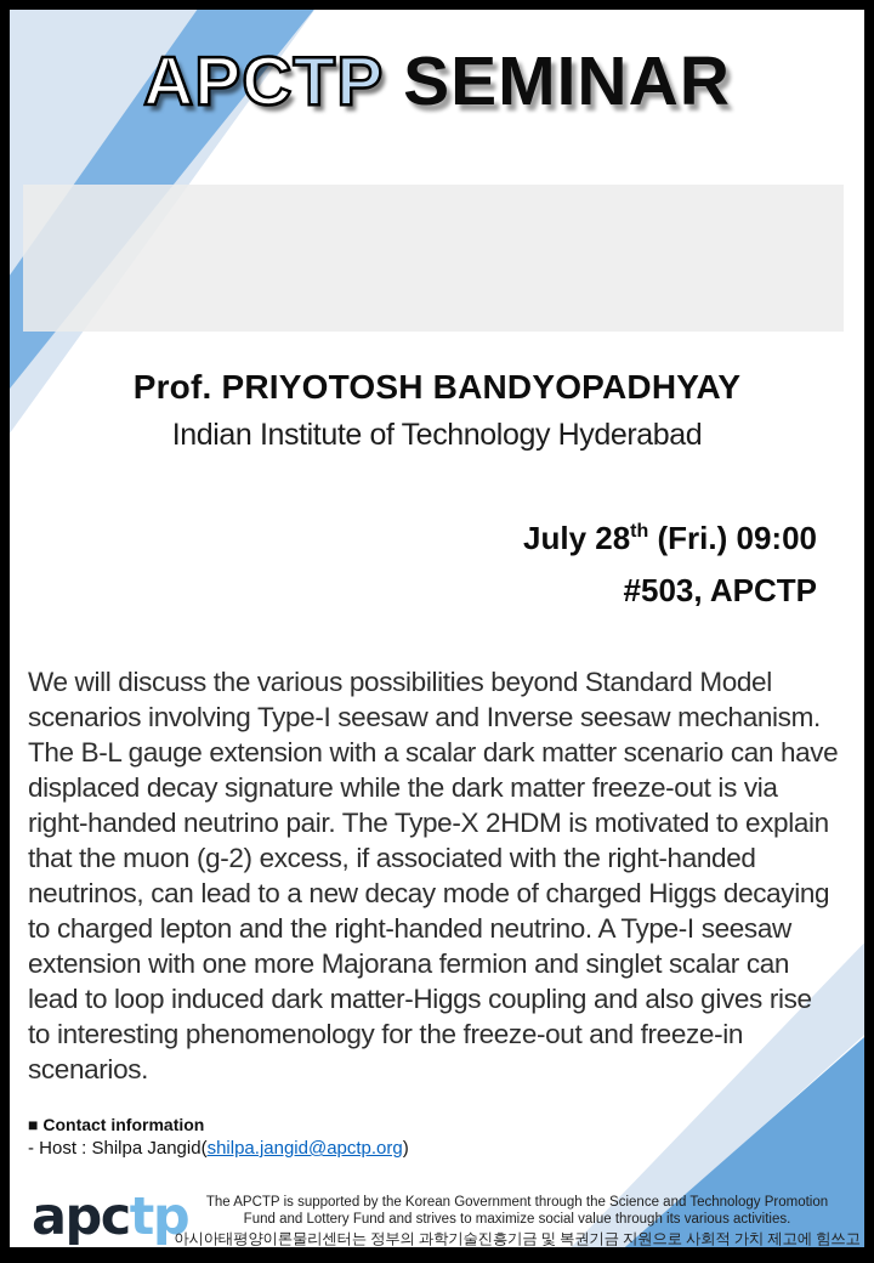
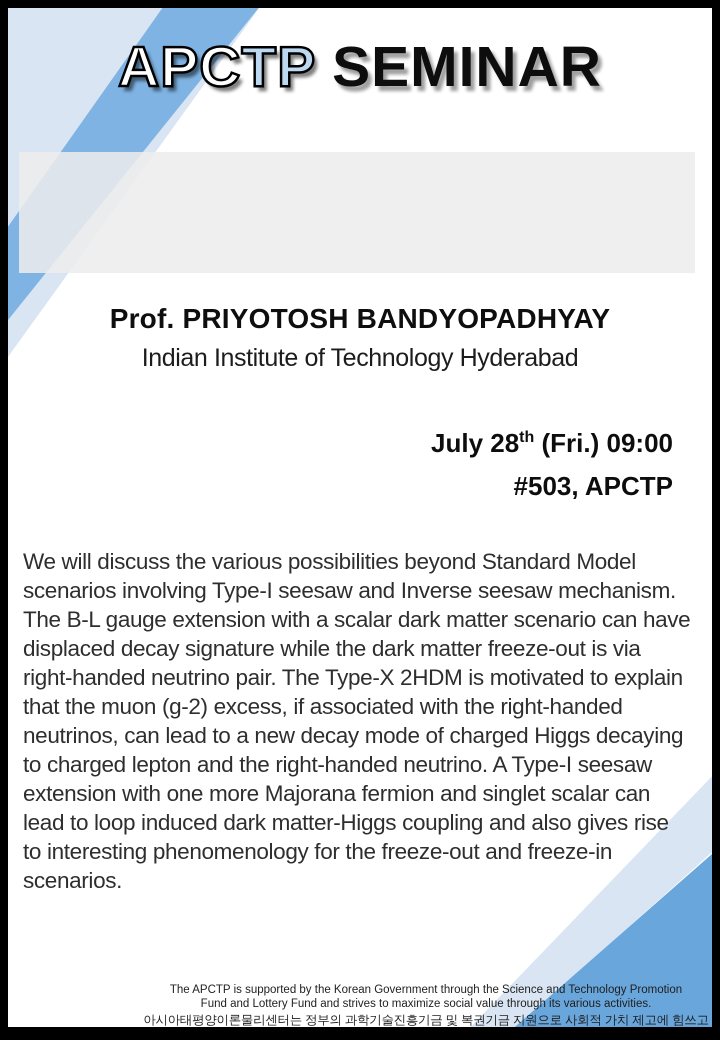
  APCTP SEMINAR
  Prof. PRIYOTOSH BANDYOPADHYAY
  Indian Institute of Technology Hyderabad
  July 28th (Fri.) 09:00
  #503, APCTP
  We will discuss the various possibilities beyond Standard Model
  scenarios involving Type-I seesaw and Inverse seesaw mechanism.
  The B-L gauge extension with a scalar dark matter scenario can have
  displaced decay signature while the dark matter freeze-out is via
  right-handed neutrino pair. The Type-X 2HDM is motivated to explain
  that the muon (g-2) excess, if associated with the right-handed
  neutrinos, can lead to a new decay mode of charged Higgs decaying
  to charged lepton and the right-handed neutrino. A Type-I seesaw
  extension with one more Majorana fermion and singlet scalar can
  lead to loop induced dark matter-Higgs coupling and also gives rise
  to interesting phenomenology for the freeze-out and freeze-in
  scenarios.
- ■ Contact information
- - Host : Shilpa Jangid(shilpa.jangid@apctp.org)
- apctp
  The APCTP is supported by the Korean Government through the Science and Technology Promotion
  Fund and Lottery Fund and strives to maximize social value through its various activities.
  아시아태평양이론물리센터는 정부의 과학기술진흥기금 및 복권기금 지원으로 사회적 가치 제고에 힘쓰고
